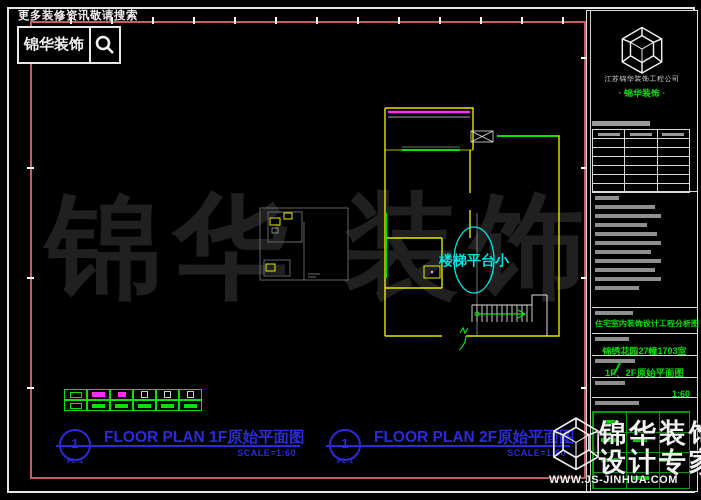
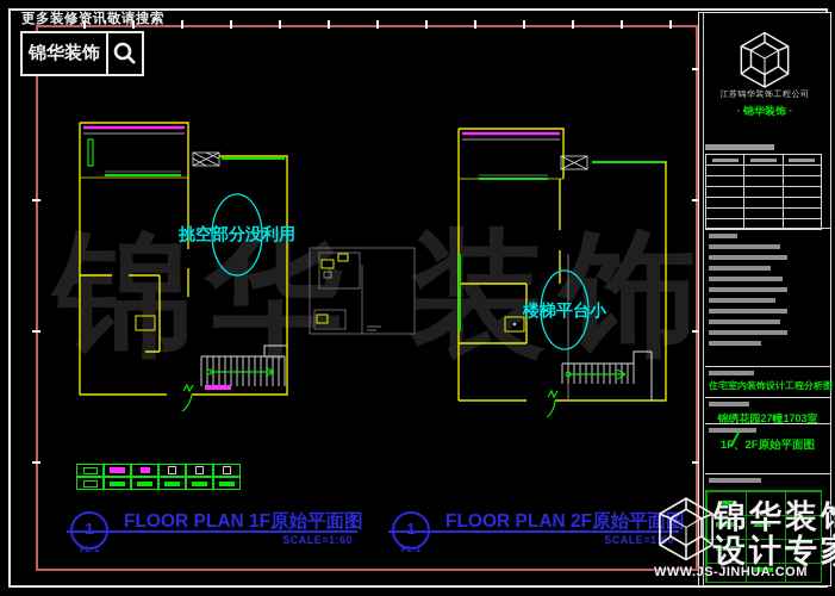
  锦华 装饰
  更多装修资讯敬请搜索
  锦华装饰
+ 挑空部分没利用
  楼梯平台小
  1
  PL-1
  FLOOR PLAN 1F原始平面图
  SCALE=1:60
  1
  PL-1
  FLOOR PLAN 2F原始平面
  SCALE=160
  · 锦华装饰 ·
  住宅室内装饰设计工程分析图
  锦绣花园27幢1703室
  1F、2F原始平面图
- 1:60
  锦华装
  设计专
  WWW.JS-JINHUA.COM
